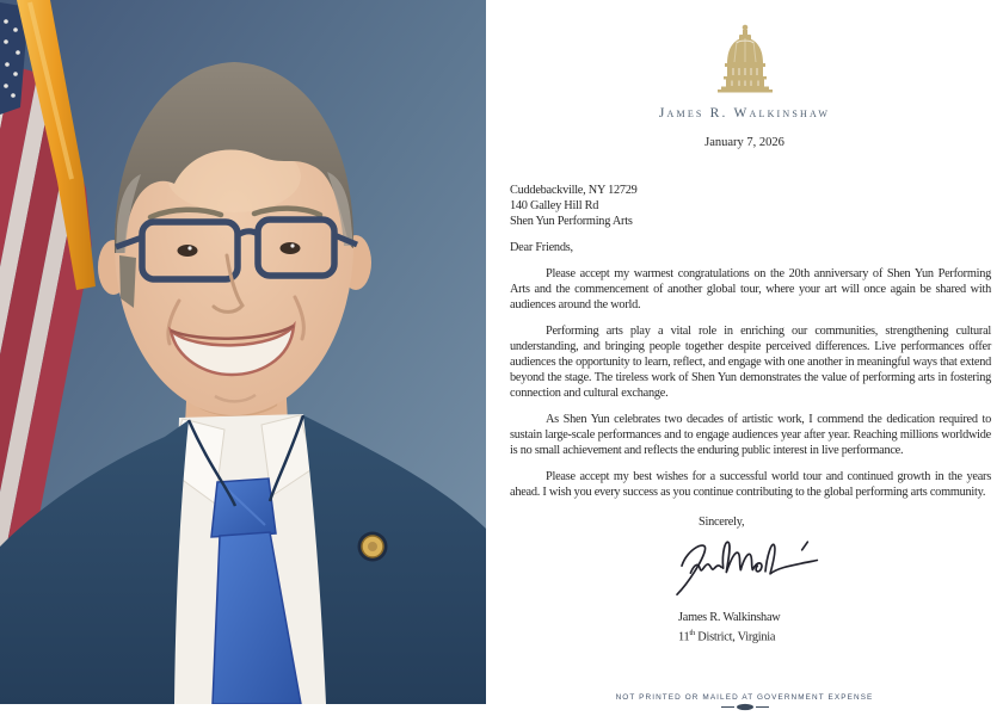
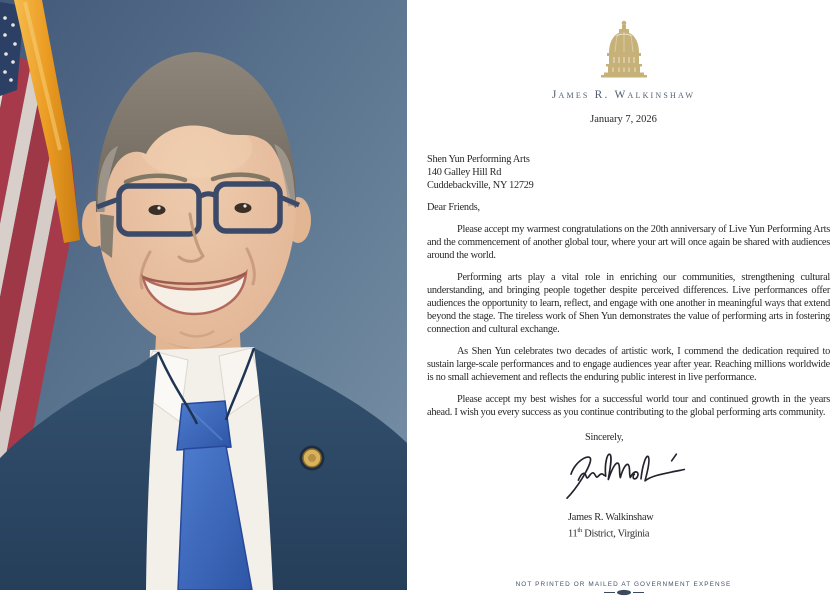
  James R. Walkinshaw
  January 7, 2026
- Cuddebackville, NY 12729
+ Shen Yun Performing Arts
  140 Galley Hill Rd
- Shen Yun Performing Arts
+ Cuddebackville, NY 12729
  Dear Friends,
- Please accept my warmest congratulations on the 20th anniversary of Shen Yun Performing Arts and the commencement of another global tour, where your art will once again be shared with audiences around the world.
+ Please accept my warmest congratulations on the 20th anniversary of Live Yun Performing Arts and the commencement of another global tour, where your art will once again be shared with audiences around the world.
  Performing arts play a vital role in enriching our communities, strengthening cultural understanding, and bringing people together despite perceived differences. Live performances offer audiences the opportunity to learn, reflect, and engage with one another in meaningful ways that extend beyond the stage. The tireless work of Shen Yun demonstrates the value of performing arts in fostering connection and cultural exchange.
  As Shen Yun celebrates two decades of artistic work, I commend the dedication required to sustain large-scale performances and to engage audiences year after year. Reaching millions worldwide is no small achievement and reflects the enduring public interest in live performance.
  Please accept my best wishes for a successful world tour and continued growth in the years ahead. I wish you every success as you continue contributing to the global performing arts community.
  Sincerely,
  James R. Walkinshaw
  11 District, Virginia
